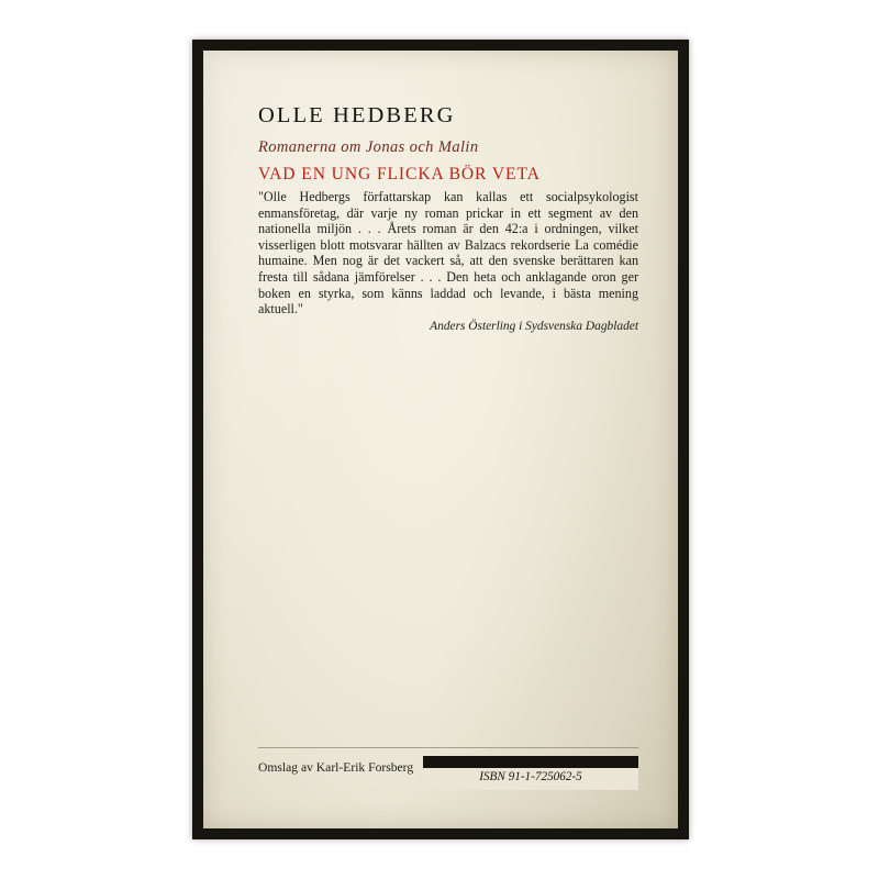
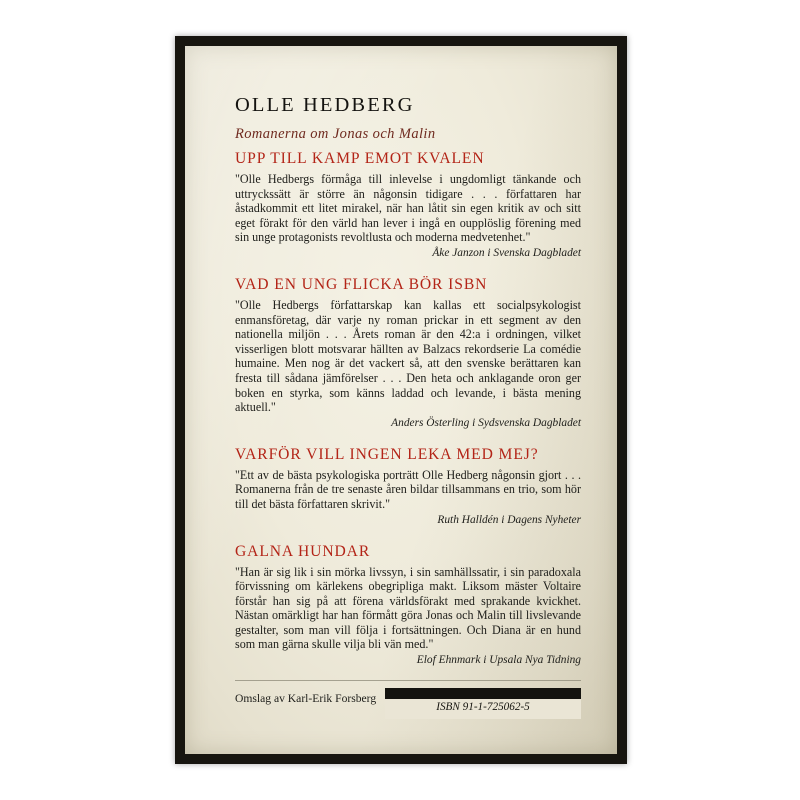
  OLLE HEDBERG
  Romanerna om Jonas och Malin
+ UPP TILL KAMP EMOT KVALEN
+ "Olle Hedbergs förmåga till inlevelse i ungdomligt tänkande och uttryckssätt är större än någonsin tidigare . . . författaren har åstadkommit ett litet mirakel, när han låtit sin egen kritik av och sitt eget förakt för den värld han lever i ingå en oupplöslig förening med sin unge protagonists revoltlusta och moderna medvetenhet."
+ Åke Janzon i Svenska Dagbladet
- VAD EN UNG FLICKA BÖR VETA
+ VAD EN UNG FLICKA BÖR ISBN
  "Olle Hedbergs författarskap kan kallas ett socialpsykologist enmansföretag, där varje ny roman prickar in ett segment av den nationella miljön . . . Årets roman är den 42:a i ordningen, vilket visserligen blott motsvarar hällten av Balzacs rekordserie La comédie humaine. Men nog är det vackert så, att den svenske berättaren kan fresta till sådana jämförelser . . . Den heta och anklagande oron ger boken en styrka, som känns laddad och levande, i bästa mening aktuell."
  Anders Österling i Sydsvenska Dagbladet
+ VARFÖR VILL INGEN LEKA MED MEJ?
+ "Ett av de bästa psykologiska porträtt Olle Hedberg någonsin gjort . . . Romanerna från de tre senaste åren bildar tillsammans en trio, som hör till det bästa författaren skrivit."
+ Ruth Halldén i Dagens Nyheter
+ GALNA HUNDAR
+ "Han är sig lik i sin mörka livssyn, i sin samhällssatir, i sin paradoxala förvissning om kärlekens obegripliga makt. Liksom mäster Voltaire förstår han sig på att förena världsförakt med sprakande kvickhet. Nästan omärkligt har han förmått göra Jonas och Malin till livslevande gestalter, som man vill följa i fortsättningen. Och Diana är en hund som man gärna skulle vilja bli vän med."
+ Elof Ehnmark i Upsala Nya Tidning
  Omslag av Karl-Erik Forsberg
  ISBN 91-1-725062-5
